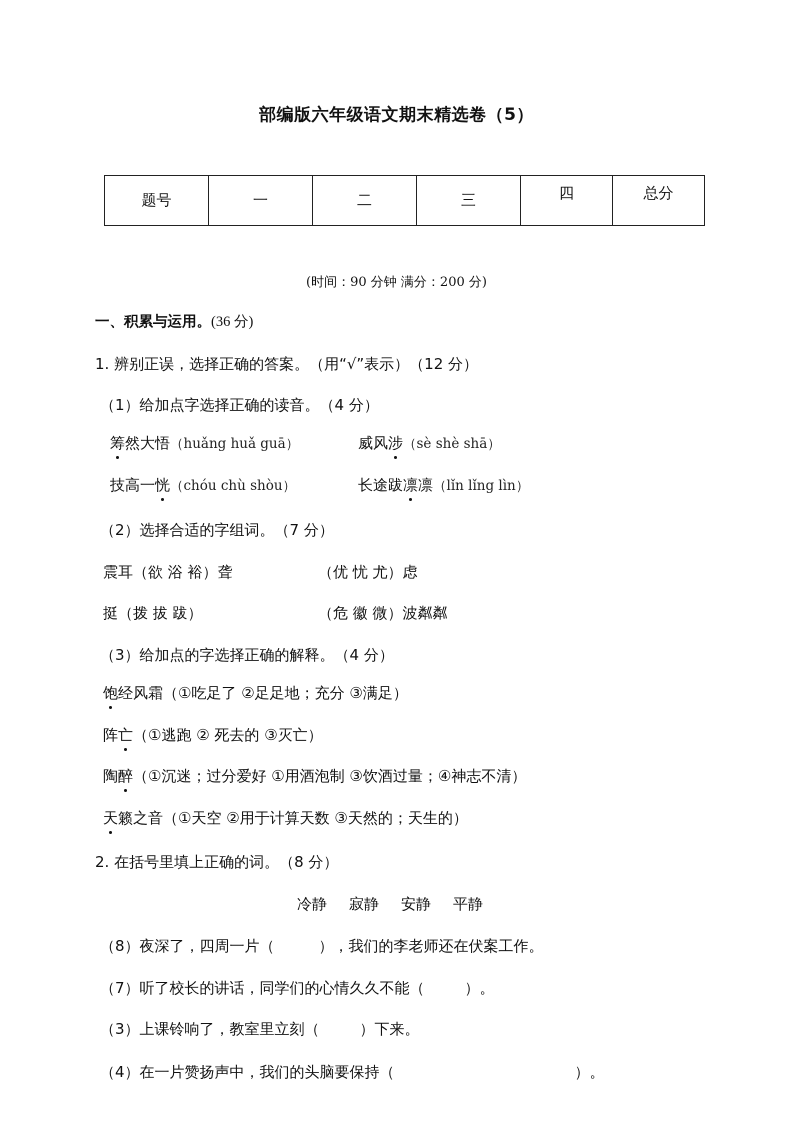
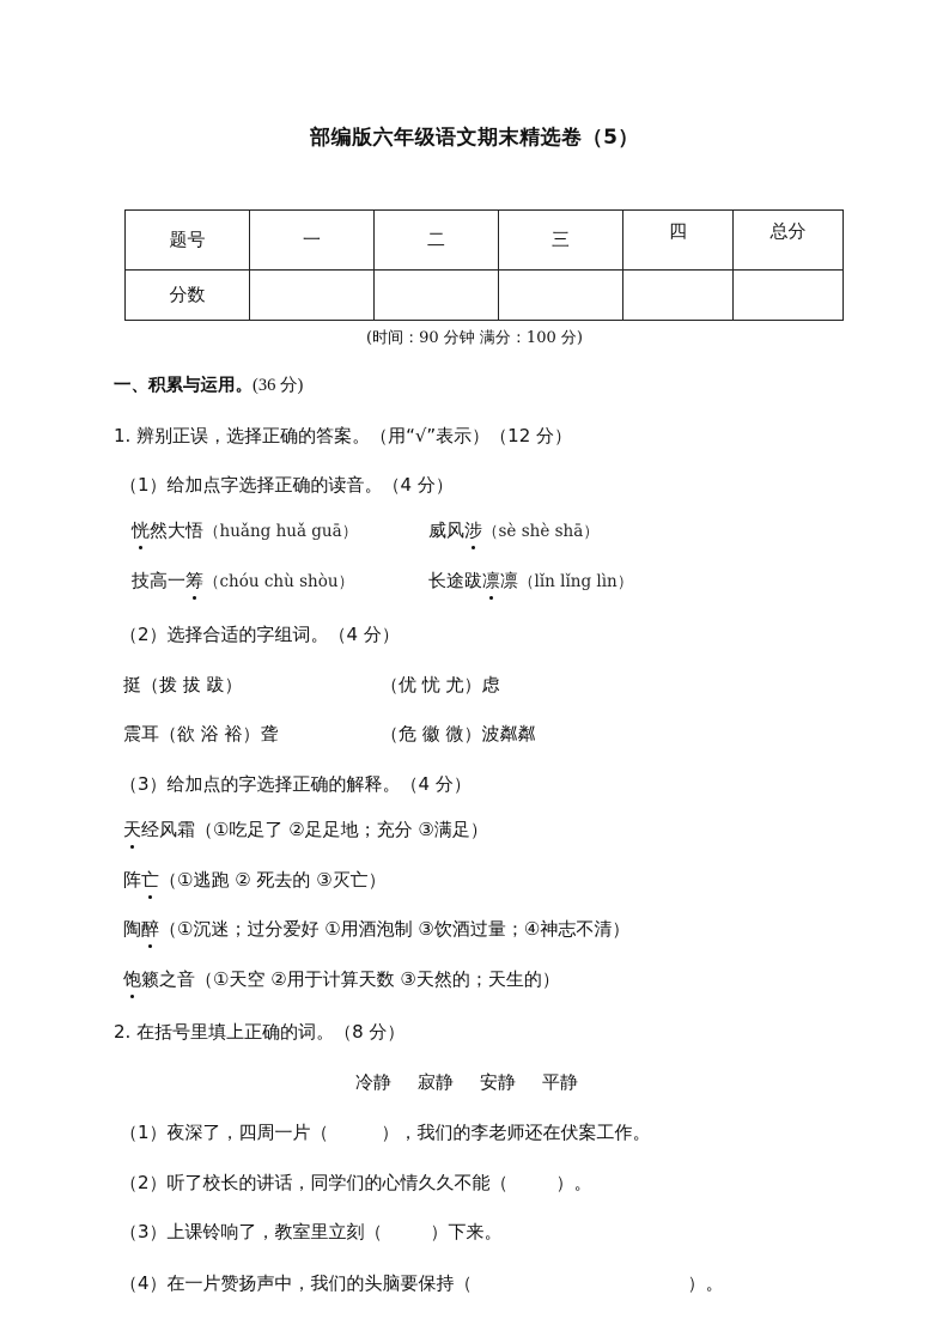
  部编版六年级语文期末精选卷（5）
  题号	一	二	三	四	总分
+ 分数
- (时间：90 分钟 满分：200 分)
+ (时间：90 分钟 满分：100 分)
  一、积累与运用。(36 分)
  1. 辨别正误，选择正确的答案。（用“√”表示）（12 分）
  （1）给加点字选择正确的读音。（4 分）
- 筹然大悟（huǎng huǎ guā）
+ 恍然大悟（huǎng huǎ guā）
  威风涉（sè shè shā）
- 技高一恍（chóu chù shòu）
+ 技高一筹（chóu chù shòu）
  长途跋凛凛（lǐn lǐng lìn）
- （2）选择合适的字组词。（7 分）
+ （2）选择合适的字组词。（4 分）
- 震耳（欲 浴 裕）聋
+ 挺（拨 拔 跋）
  （优 忧 尤）虑
- 挺（拨 拔 跋）
+ 震耳（欲 浴 裕）聋
  （危 徽 微）波粼粼
  （3）给加点的字选择正确的解释。（4 分）
- 饱经风霜（①吃足了 ②足足地；充分 ③满足）
+ 天经风霜（①吃足了 ②足足地；充分 ③满足）
  阵亡（①逃跑 ② 死去的 ③灭亡）
  陶醉（①沉迷；过分爱好 ①用酒泡制 ③饮酒过量；④神志不清）
- 天籁之音（①天空 ②用于计算天数 ③天然的；天生的）
+ 饱籁之音（①天空 ②用于计算天数 ③天然的；天生的）
  2. 在括号里填上正确的词。（8 分）
  冷静 寂静 安静 平静
- （8）夜深了，四周一片（ ），我们的李老师还在伏案工作。
+ （1）夜深了，四周一片（ ），我们的李老师还在伏案工作。
- （7）听了校长的讲话，同学们的心情久久不能（ ）。
+ （2）听了校长的讲话，同学们的心情久久不能（ ）。
  （3）上课铃响了，教室里立刻（ ）下来。
  （4）在一片赞扬声中，我们的头脑要保持（ ）。
